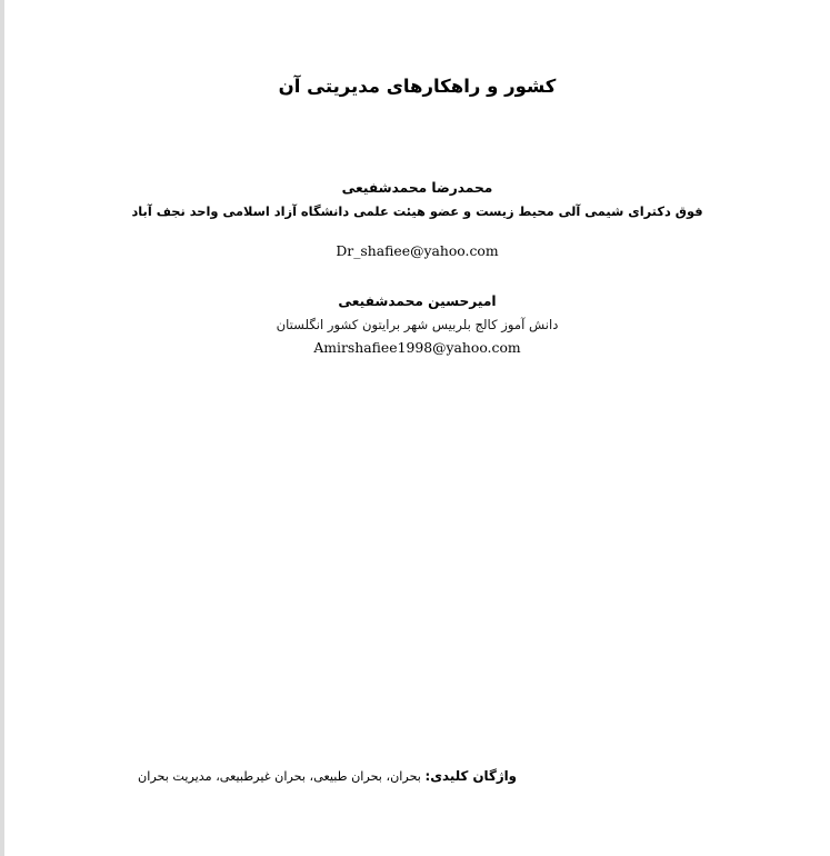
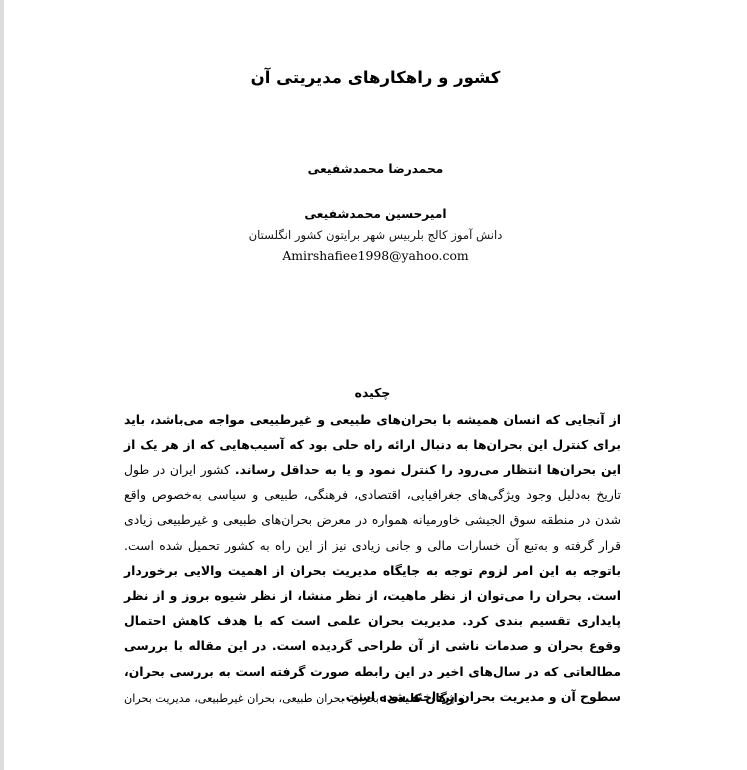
  کشور و راهکارهای مدیریتی آن
  محمدرضا محمدشفیعی
- فوق دکترای شیمی آلی محیط زیست و عضو هیئت علمی دانشگاه آزاد اسلامی واحد نجف آباد
- Dr_shafiee@yahoo.com
  امیرحسین محمدشفیعی
  دانش آموز کالج بلربیس شهر برایتون کشور انگلستان
  Amirshafiee1998@yahoo.com
+ چکیده
+ از آنجایی که انسان همیشه با بحران‌های طبیعی و غیرطبیعی مواجه می‌باشد، باید برای کنترل این بحران‌ها به دنبال ارائه راه حلی بود که آسیب‌هایی که از هر یک از این بحران‌ها انتظار می‌رود را کنترل نمود و یا به حداقل رساند. کشور ایران در طول تاریخ به‌دلیل وجود ویژگی‌های جغرافیایی، اقتصادی، فرهنگی، طبیعی و سیاسی به‌خصوص واقع شدن در منطقه سوق الجیشی خاورمیانه همواره در معرض بحران‌های طبیعی و غیرطبیعی زیادی قرار گرفته و به‌تبع آن خسارات مالی و جانی زیادی نیز از این راه به کشور تحمیل شده است. باتوجه به این امر لزوم توجه به جایگاه مدیریت بحران از اهمیت والایی برخوردار است. بحران را می‌توان از نظر ماهیت، از نظر منشا، از نظر شیوه بروز و از نظر پایداری تقسیم بندی کرد. مدیریت بحران علمی است که با هدف کاهش احتمال وقوع بحران و صدمات ناشی از آن طراحی گردیده است. در این مقاله با بررسی مطالعاتی که در سال‌های اخیر در این رابطه صورت گرفته است به بررسی بحران، سطوح آن و مدیریت بحران پرداخته شده است.
  واژگان کلیدی: بحران، بحران طبیعی، بحران غیرطبیعی، مدیریت بحران
